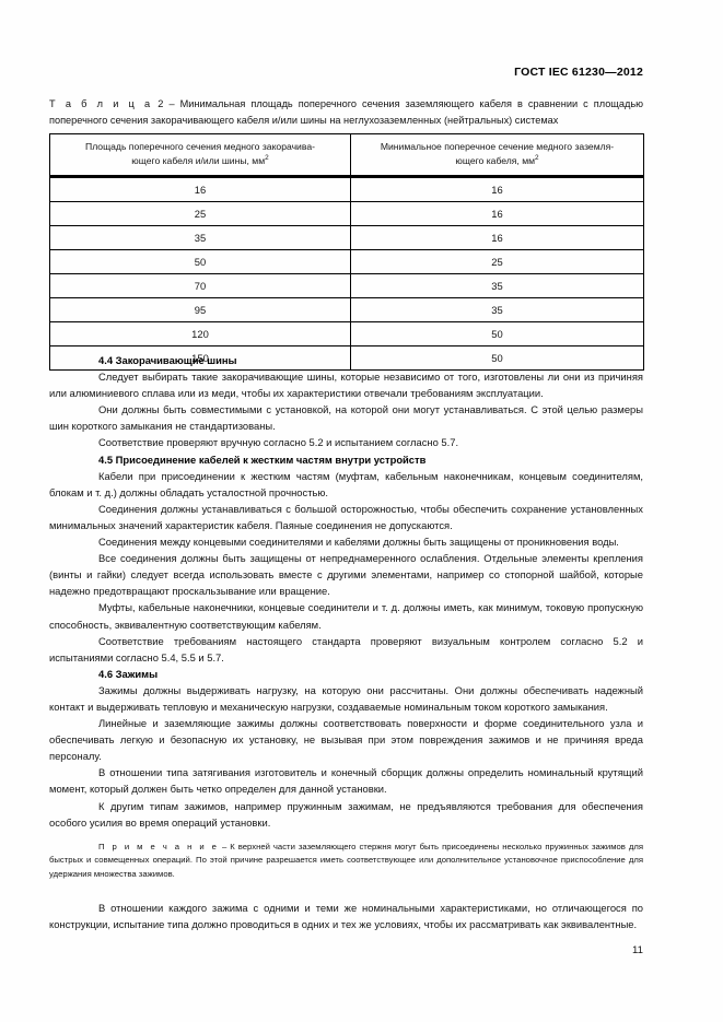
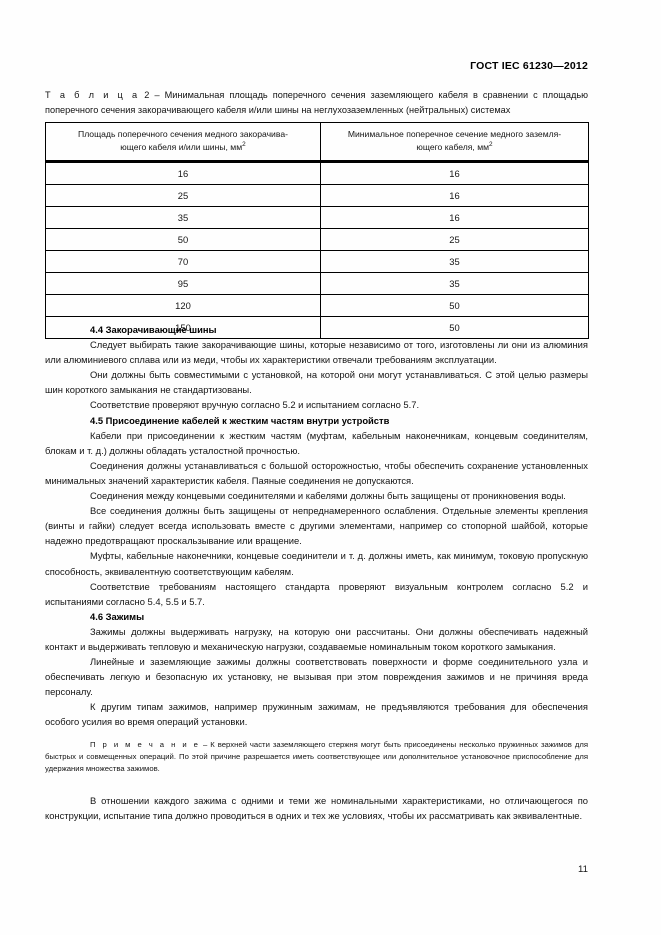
  ГОСТ IEC 61230—2012
  Т а б л и ц а 2 – Минимальная площадь поперечного сечения заземляющего кабеля в сравнении с площадью поперечного сечения закорачивающего кабеля и/или шины на неглухозаземленных (нейтральных) системах
  Площадь поперечного сечения медного закорачива- ющего кабеля и/или шины, мм	Минимальное поперечное сечение медного заземля- ющего кабеля, мм
  16	16
  25	16
  35	16
  50	25
  70	35
  95	35
  120	50
  150	50
  4.4 Закорачивающие шины
- Следует выбирать такие закорачивающие шины, которые независимо от того, изготовлены ли они из причиняя или алюминиевого сплава или из меди, чтобы их характеристики отвечали требованиям эксплуатации.
+ Следует выбирать такие закорачивающие шины, которые независимо от того, изготовлены ли они из алюминия или алюминиевого сплава или из меди, чтобы их характеристики отвечали требованиям эксплуатации.
  Они должны быть совместимыми с установкой, на которой они могут устанавливаться. С этой целью размеры шин короткого замыкания не стандартизованы.
  Соответствие проверяют вручную согласно 5.2 и испытанием согласно 5.7.
  4.5 Присоединение кабелей к жестким частям внутри устройств
  Кабели при присоединении к жестким частям (муфтам, кабельным наконечникам, концевым соединителям, блокам и т. д.) должны обладать усталостной прочностью.
  Соединения должны устанавливаться с большой осторожностью, чтобы обеспечить сохранение установленных минимальных значений характеристик кабеля. Паяные соединения не допускаются.
  Соединения между концевыми соединителями и кабелями должны быть защищены от проникновения воды.
  Все соединения должны быть защищены от непреднамеренного ослабления. Отдельные элементы крепления (винты и гайки) следует всегда использовать вместе с другими элементами, например со стопорной шайбой, которые надежно предотвращают проскальзывание или вращение.
  Муфты, кабельные наконечники, концевые соединители и т. д. должны иметь, как минимум, токовую пропускную способность, эквивалентную соответствующим кабелям.
  Соответствие требованиям настоящего стандарта проверяют визуальным контролем согласно 5.2 и испытаниями согласно 5.4, 5.5 и 5.7.
  4.6 Зажимы
  Зажимы должны выдерживать нагрузку, на которую они рассчитаны. Они должны обеспечивать надежный контакт и выдерживать тепловую и механическую нагрузки, создаваемые номинальным током короткого замыкания.
  Линейные и заземляющие зажимы должны соответствовать поверхности и форме соединительного узла и обеспечивать легкую и безопасную их установку, не вызывая при этом повреждения зажимов и не причиняя вреда персоналу.
- В отношении типа затягивания изготовитель и конечный сборщик должны определить номинальный крутящий момент, который должен быть четко определен для данной установки.
  К другим типам зажимов, например пружинным зажимам, не предъявляются требования для обеспечения особого усилия во время операций установки.
  П р и м е ч а н и е – К верхней части заземляющего стержня могут быть присоединены несколько пружинных зажимов для быстрых и совмещенных операций. По этой причине разрешается иметь соответствующее или дополнительное установочное приспособление для удержания множества зажимов.
  В отношении каждого зажима с одними и теми же номинальными характеристиками, но отличающегося по конструкции, испытание типа должно проводиться в одних и тех же условиях, чтобы их рассматривать как эквивалентные.
  11
